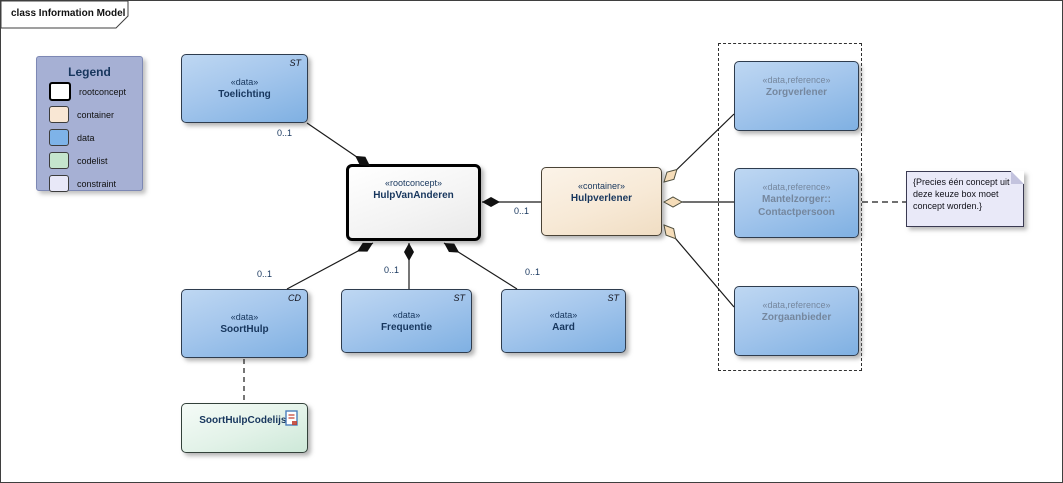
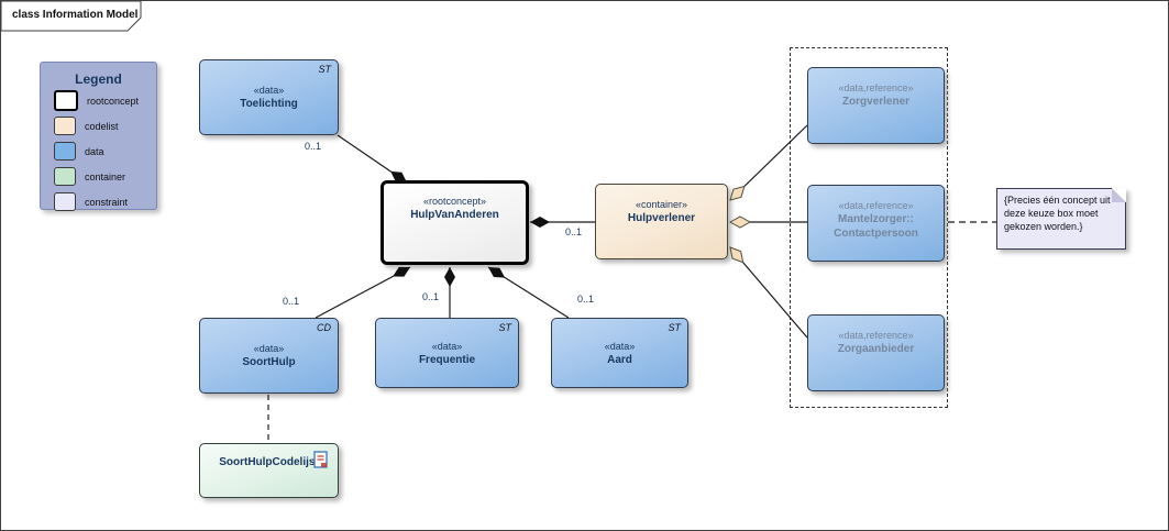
  class Information Model
  Legend
  rootconcept
- container
+ codelist
  data
- codelist
+ container
  constraint
  ST
  «data»
  Toelichting
  «rootconcept»
  HulpVanAnderen
  «container»
  Hulpverlener
  «data,reference»
  Zorgverlener
  «data,reference»
  Mantelzorger::
  Contactpersoon
  «data,reference»
  Zorgaanbieder
  CD
  «data»
  SoortHulp
  ST
  «data»
  Frequentie
  ST
  «data»
  Aard
  SoortHulpCodelijs
- {Precies één concept uit deze keuze box moet concept worden.}
+ {Precies één concept uit deze keuze box moet gekozen worden.}
  0..1
  0..1
  0..1
  0..1
  0..1
